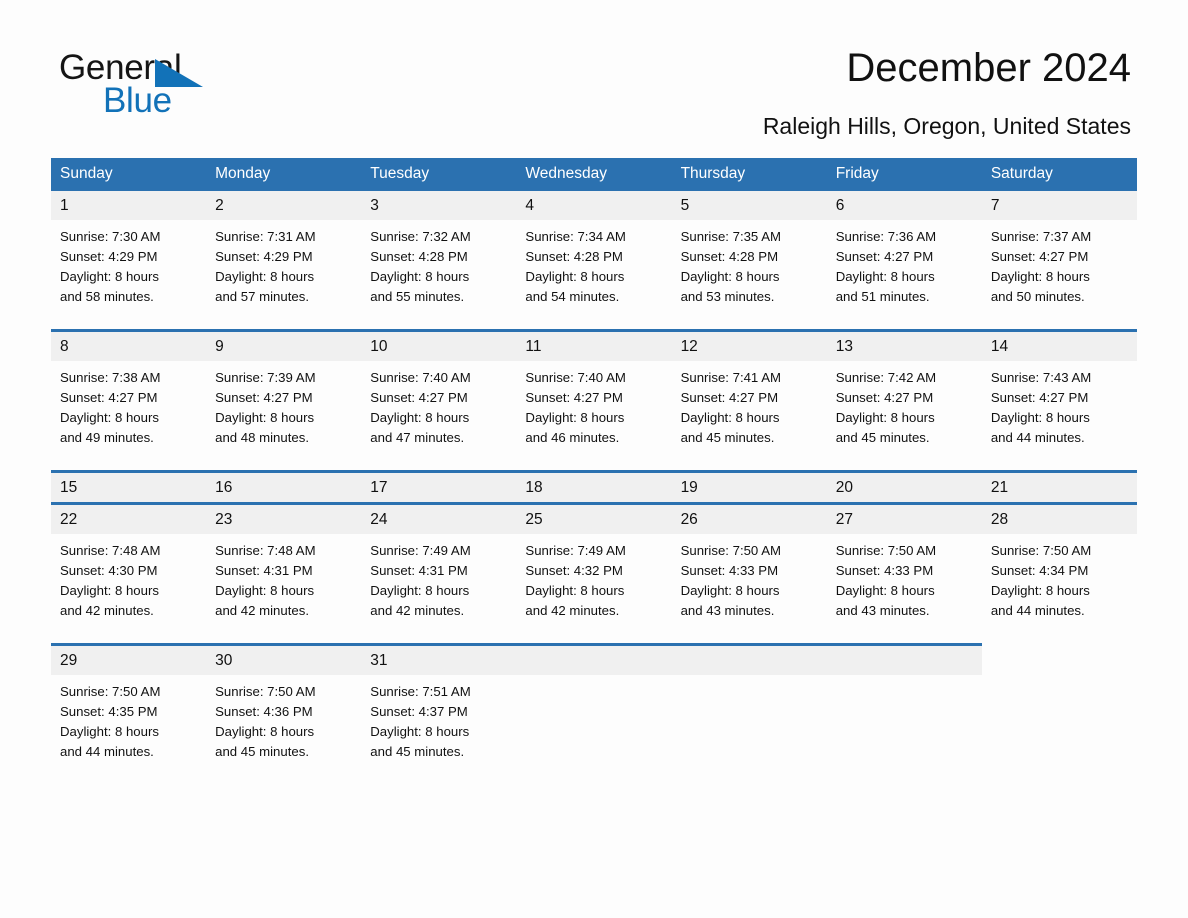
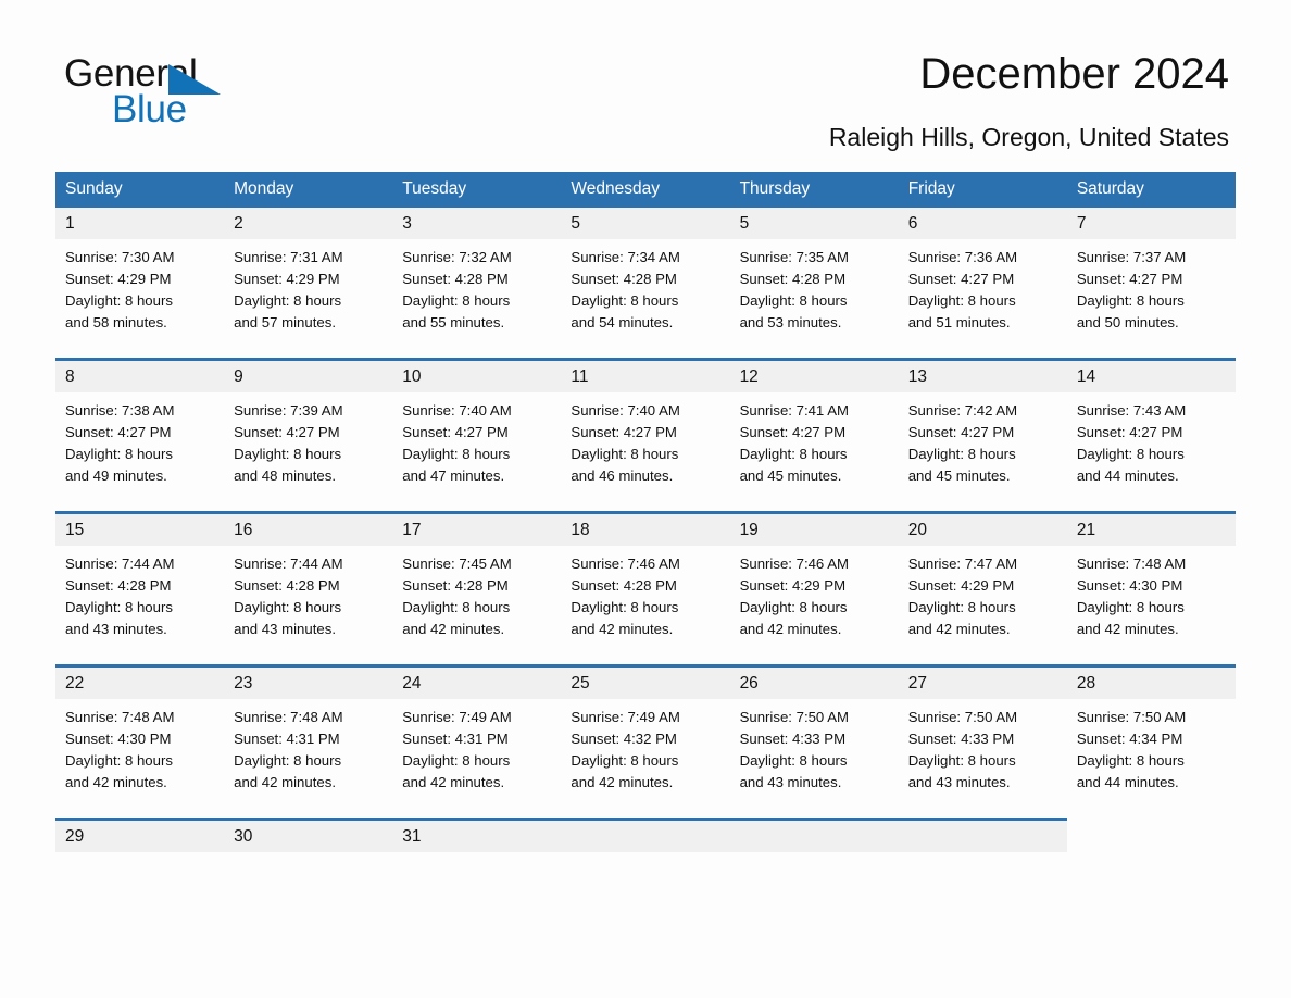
  General
  Blue
  December 2024
  Raleigh Hills, Oregon, United States
  Sunday	Monday	Tuesday	Wednesday	Thursday	Friday	Saturday
- 1	2	3	4	5	6	7
+ 1	2	3	5	5	6	7
  Sunrise: 7:30 AM Sunset: 4:29 PM Daylight: 8 hours and 58 minutes.	Sunrise: 7:31 AM Sunset: 4:29 PM Daylight: 8 hours and 57 minutes.	Sunrise: 7:32 AM Sunset: 4:28 PM Daylight: 8 hours and 55 minutes.	Sunrise: 7:34 AM Sunset: 4:28 PM Daylight: 8 hours and 54 minutes.	Sunrise: 7:35 AM Sunset: 4:28 PM Daylight: 8 hours and 53 minutes.	Sunrise: 7:36 AM Sunset: 4:27 PM Daylight: 8 hours and 51 minutes.	Sunrise: 7:37 AM Sunset: 4:27 PM Daylight: 8 hours and 50 minutes.
  8	9	10	11	12	13	14
  Sunrise: 7:38 AM Sunset: 4:27 PM Daylight: 8 hours and 49 minutes.	Sunrise: 7:39 AM Sunset: 4:27 PM Daylight: 8 hours and 48 minutes.	Sunrise: 7:40 AM Sunset: 4:27 PM Daylight: 8 hours and 47 minutes.	Sunrise: 7:40 AM Sunset: 4:27 PM Daylight: 8 hours and 46 minutes.	Sunrise: 7:41 AM Sunset: 4:27 PM Daylight: 8 hours and 45 minutes.	Sunrise: 7:42 AM Sunset: 4:27 PM Daylight: 8 hours and 45 minutes.	Sunrise: 7:43 AM Sunset: 4:27 PM Daylight: 8 hours and 44 minutes.
  15	16	17	18	19	20	21
+ Sunrise: 7:44 AM Sunset: 4:28 PM Daylight: 8 hours and 43 minutes.	Sunrise: 7:44 AM Sunset: 4:28 PM Daylight: 8 hours and 43 minutes.	Sunrise: 7:45 AM Sunset: 4:28 PM Daylight: 8 hours and 42 minutes.	Sunrise: 7:46 AM Sunset: 4:28 PM Daylight: 8 hours and 42 minutes.	Sunrise: 7:46 AM Sunset: 4:29 PM Daylight: 8 hours and 42 minutes.	Sunrise: 7:47 AM Sunset: 4:29 PM Daylight: 8 hours and 42 minutes.	Sunrise: 7:48 AM Sunset: 4:30 PM Daylight: 8 hours and 42 minutes.
  22	23	24	25	26	27	28
  Sunrise: 7:48 AM Sunset: 4:30 PM Daylight: 8 hours and 42 minutes.	Sunrise: 7:48 AM Sunset: 4:31 PM Daylight: 8 hours and 42 minutes.	Sunrise: 7:49 AM Sunset: 4:31 PM Daylight: 8 hours and 42 minutes.	Sunrise: 7:49 AM Sunset: 4:32 PM Daylight: 8 hours and 42 minutes.	Sunrise: 7:50 AM Sunset: 4:33 PM Daylight: 8 hours and 43 minutes.	Sunrise: 7:50 AM Sunset: 4:33 PM Daylight: 8 hours and 43 minutes.	Sunrise: 7:50 AM Sunset: 4:34 PM Daylight: 8 hours and 44 minutes.
  29	30	31
- Sunrise: 7:50 AM Sunset: 4:35 PM Daylight: 8 hours and 44 minutes.	Sunrise: 7:50 AM Sunset: 4:36 PM Daylight: 8 hours and 45 minutes.	Sunrise: 7:51 AM Sunset: 4:37 PM Daylight: 8 hours and 45 minutes.
